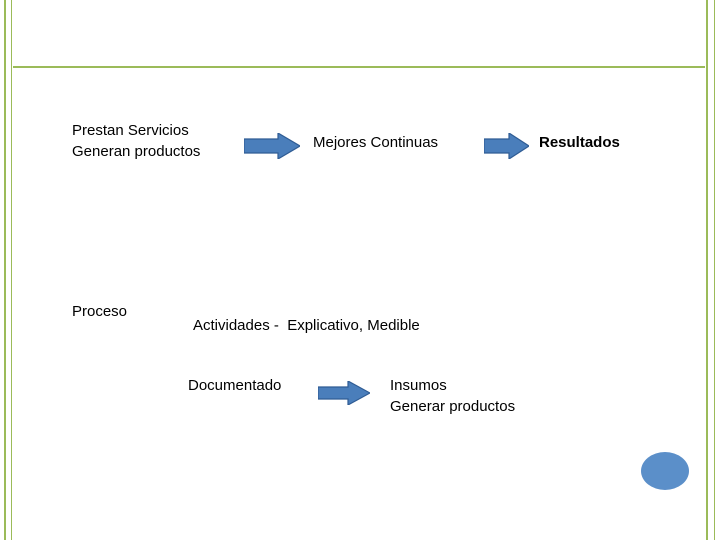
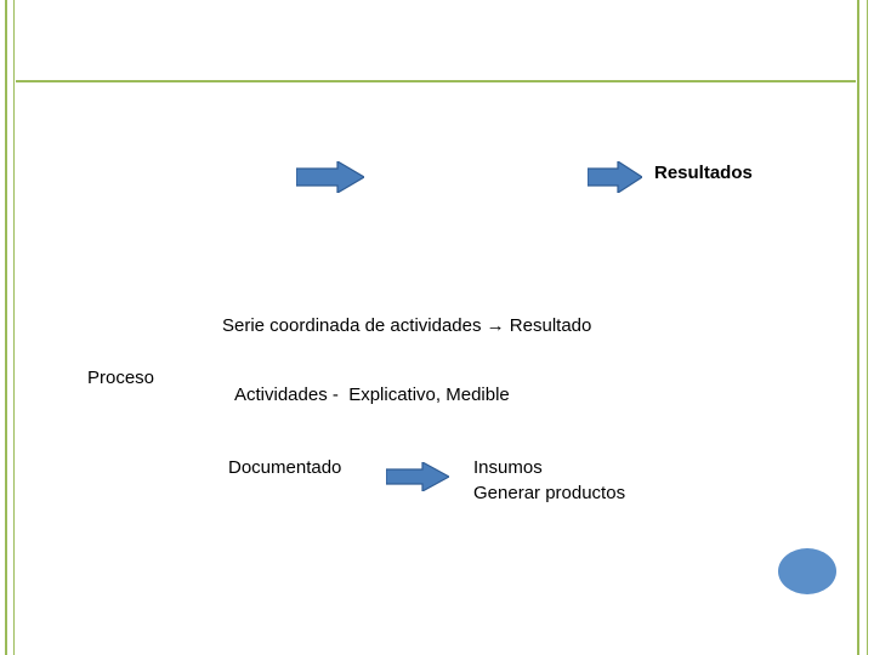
- Prestan Servicios
- Generan productos
- Mejores Continuas
  Resultados
+ Serie coordinada de actividades → Resultado
  Proceso
  Actividades - Explicativo, Medible
  Documentado
  Insumos
  Generar productos
